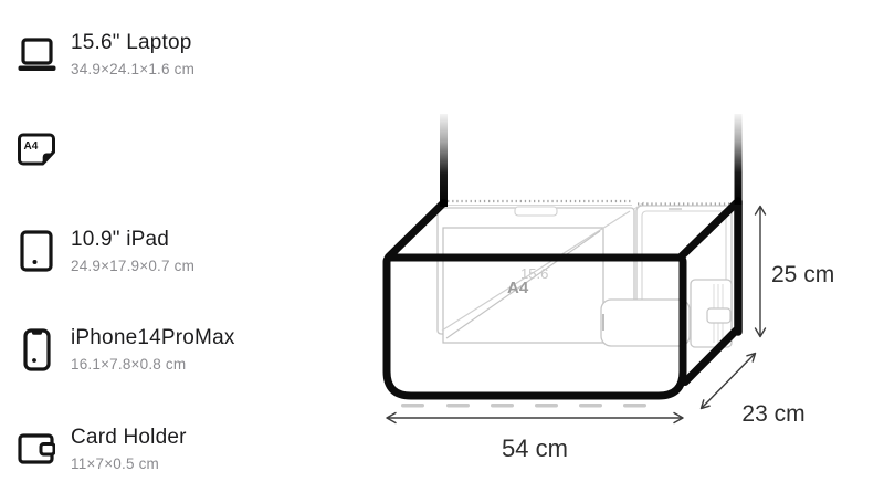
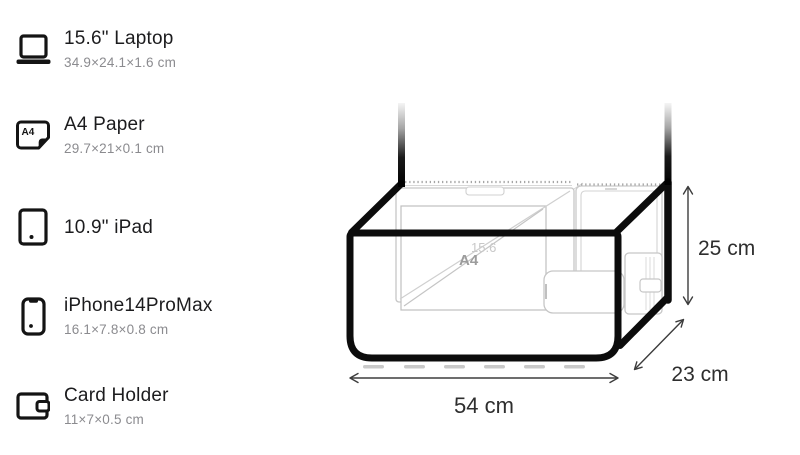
  15.6" Laptop
  34.9×24.1×1.6 cm
  A4
+ A4 Paper
+ 29.7×21×0.1 cm
  10.9" iPad
- 24.9×17.9×0.7 cm
  iPhone14ProMax
  16.1×7.8×0.8 cm
  Card Holder
  11×7×0.5 cm
  A4
  15.6
  25 cm
  54 cm
  23 cm
